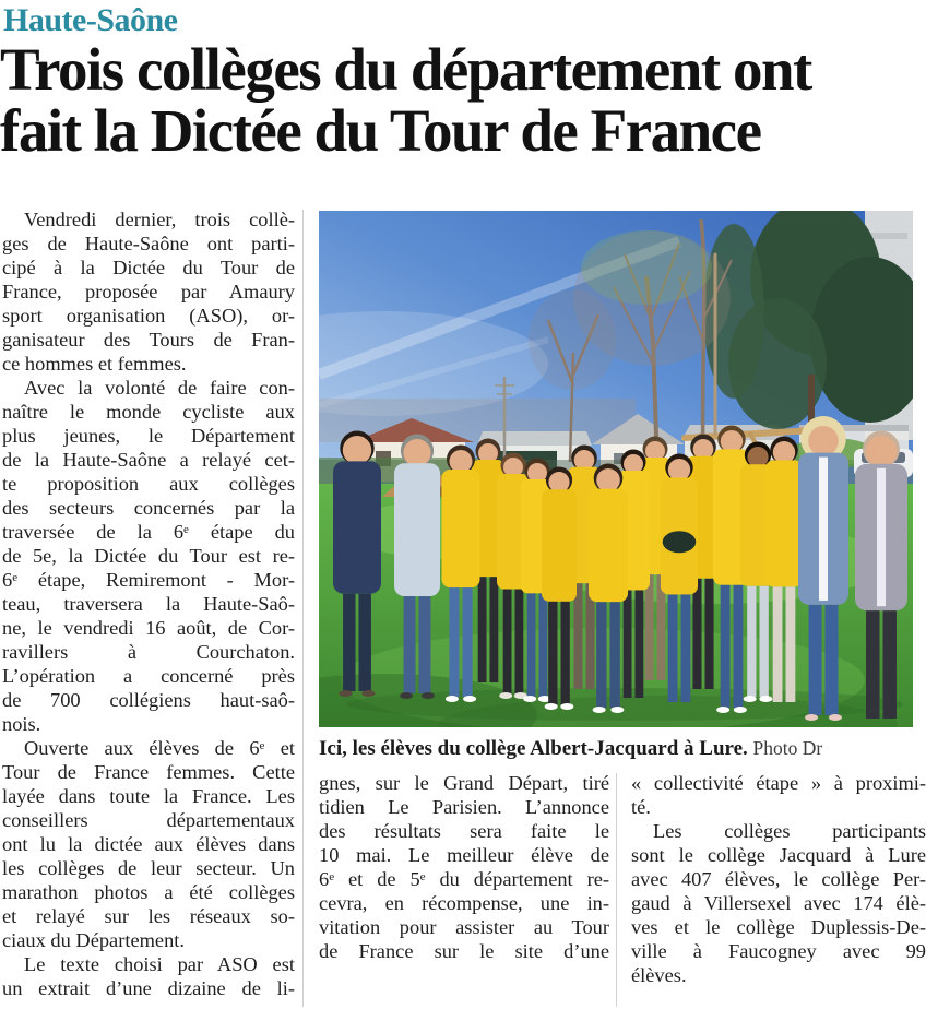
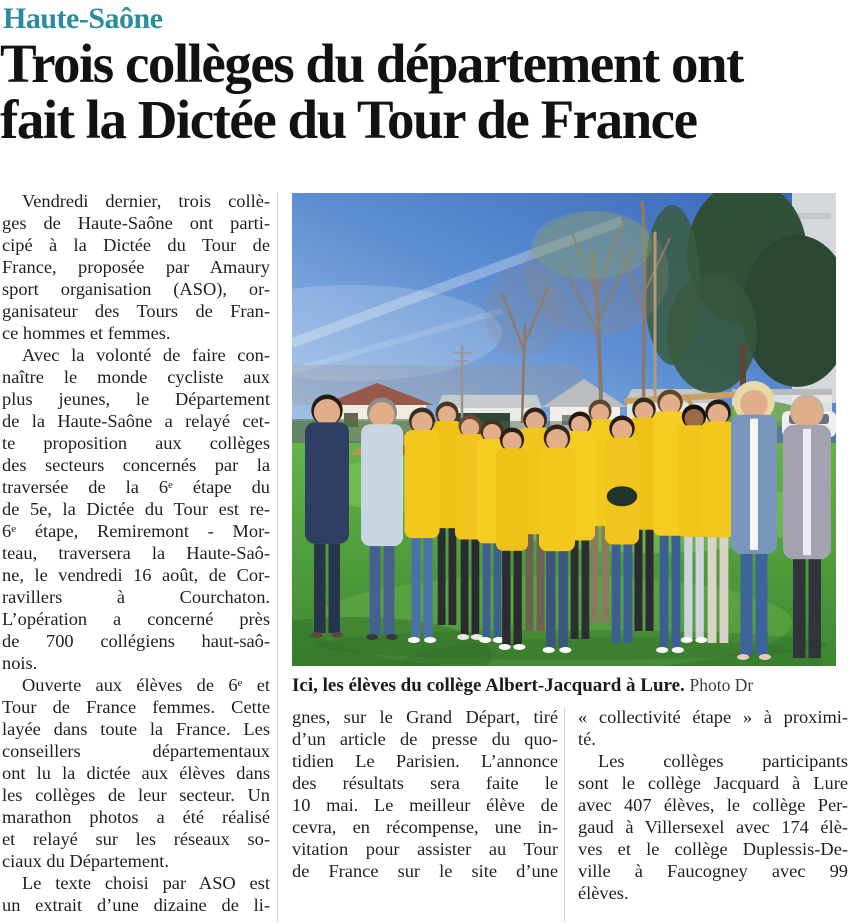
  Haute-Saône
  Trois collèges du département ont
  fait la Dictée du Tour de France
  Ici, les élèves du collège Albert-Jacquard à Lure. Photo Dr
  Vendredi dernier, trois collè-
  ges de Haute-Saône ont parti-
  cipé à la Dictée du Tour de
  France, proposée par Amaury
  sport organisation (ASO), or-
  ganisateur des Tours de Fran-
  ce hommes et femmes.
  Avec la volonté de faire con-
  naître le monde cycliste aux
  plus jeunes, le Département
  de la Haute-Saône a relayé cet-
  te proposition aux collèges
  des secteurs concernés par la
  traversée de la 6e étape du
  de 5e, la Dictée du Tour est re-
  6e étape, Remiremont - Mor-
  teau, traversera la Haute-Saô-
  ne, le vendredi 16 août, de Cor-
  ravillers à Courchaton.
  L’opération a concerné près
  de 700 collégiens haut-saô-
  nois.
  Ouverte aux élèves de 6e et
  Tour de France femmes. Cette
  layée dans toute la France. Les
  conseillers départementaux
  ont lu la dictée aux élèves dans
  les collèges de leur secteur. Un
- marathon photos a été collèges
+ marathon photos a été réalisé
  et relayé sur les réseaux so-
  ciaux du Département.
  Le texte choisi par ASO est
  un extrait d’une dizaine de li-
  gnes, sur le Grand Départ, tiré
+ d’un article de presse du quo-
  tidien Le Parisien. L’annonce
  des résultats sera faite le
  10 mai. Le meilleur élève de
- 6e et de 5e du département re-
  cevra, en récompense, une in-
  vitation pour assister au Tour
  de France sur le site d’une
  « collectivité étape » à proximi-
  té.
  Les collèges participants
  sont le collège Jacquard à Lure
  avec 407 élèves, le collège Per-
  gaud à Villersexel avec 174 élè-
  ves et le collège Duplessis-De-
  ville à Faucogney avec 99
  élèves.
